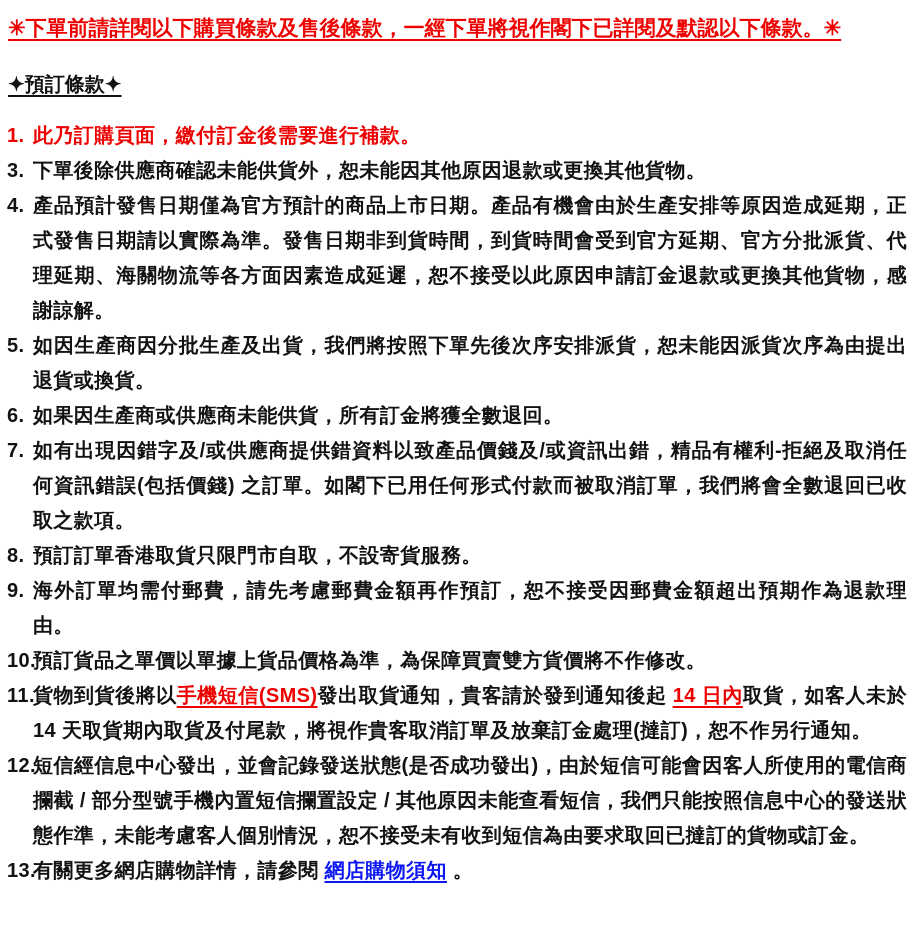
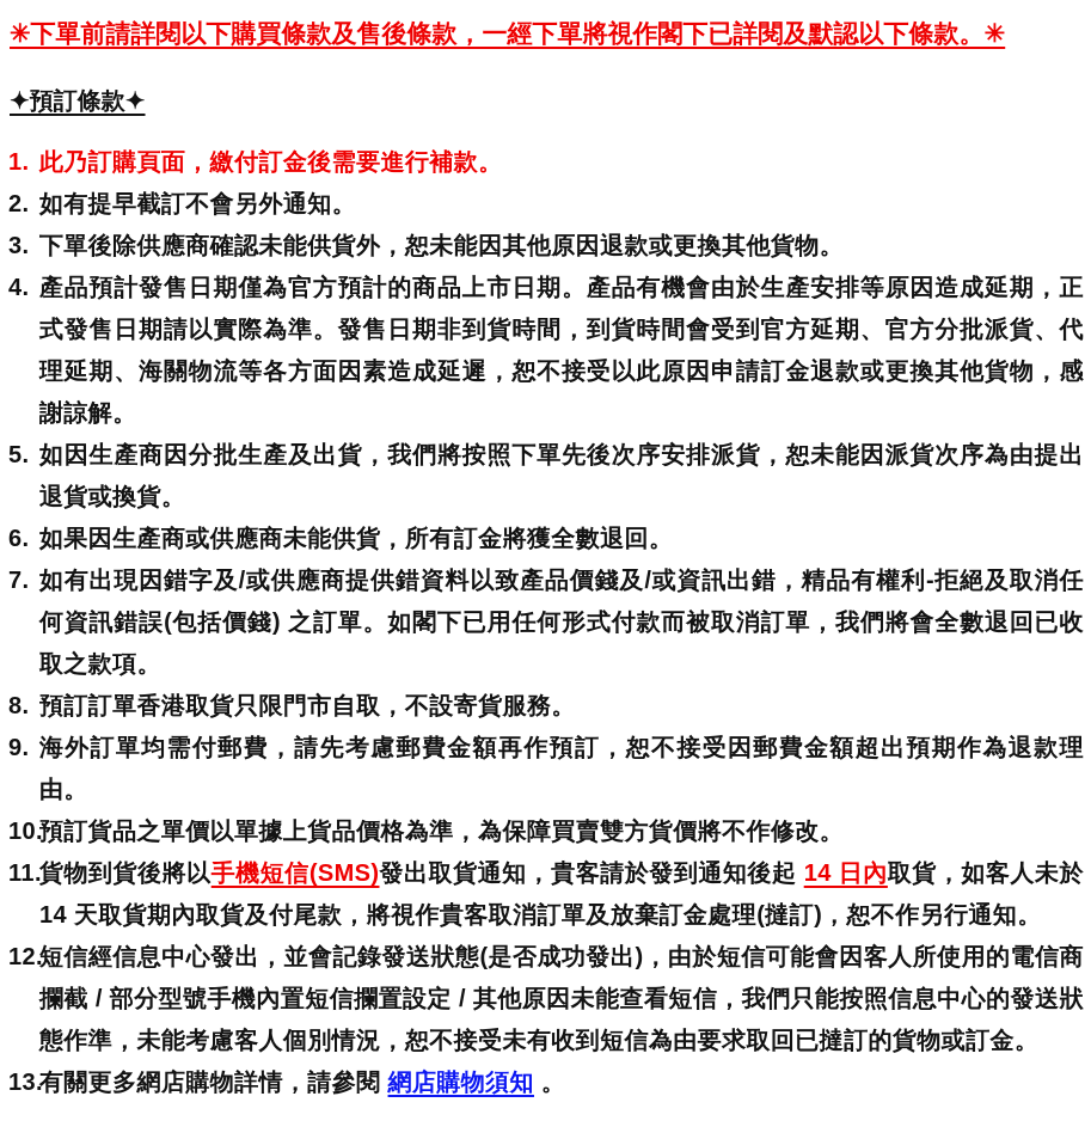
  ✳下單前請詳閱以下購買條款及售後條款，一經下單將視作閣下已詳閱及默認以下條款。✳
  ✦預訂條款✦
  1.
  此乃訂購頁面，繳付訂金後需要進行補款。
+ 2.
+ 如有提早截訂不會另外通知。
  3.
  下單後除供應商確認未能供貨外，恕未能因其他原因退款或更換其他貨物。
  4.
  產品預計發售日期僅為官方預計的商品上市日期。產品有機會由於生產安排等原因造成延期，正式發售日期請以實際為準。發售日期非到貨時間，到貨時間會受到官方延期、官方分批派貨、代理延期、海關物流等各方面因素造成延遲，恕不接受以此原因申請訂金退款或更換其他貨物，感謝諒解。
  5.
  如因生產商因分批生產及出貨，我們將按照下單先後次序安排派貨，恕未能因派貨次序為由提出退貨或換貨。
  6.
  如果因生產商或供應商未能供貨，所有訂金將獲全數退回。
  7.
  如有出現因錯字及/或供應商提供錯資料以致產品價錢及/或資訊出錯，精品有權利-拒絕及取消任何資訊錯誤(包括價錢) 之訂單。如閣下已用任何形式付款而被取消訂單，我們將會全數退回已收取之款項。
  8.
  預訂訂單香港取貨只限門市自取，不設寄貨服務。
  9.
  海外訂單均需付郵費，請先考慮郵費金額再作預訂，恕不接受因郵費金額超出預期作為退款理由。
  10.
  預訂貨品之單價以單據上貨品價格為準，為保障買賣雙方貨價將不作修改。
  11.
  貨物到貨後將以手機短信(SMS)發出取貨通知，貴客請於發到通知後起 14 日內取貨，如客人未於 14 天取貨期內取貨及付尾款，將視作貴客取消訂單及放棄訂金處理(撻訂)，恕不作另行通知。
  12.
  短信經信息中心發出，並會記錄發送狀態(是否成功發出)，由於短信可能會因客人所使用的電信商攔截 / 部分型號手機內置短信攔置設定 / 其他原因未能查看短信，我們只能按照信息中心的發送狀態作準，未能考慮客人個別情況，恕不接受未有收到短信為由要求取回已撻訂的貨物或訂金。
  13.
  有關更多網店購物詳情，請參閱 網店購物須知 。
